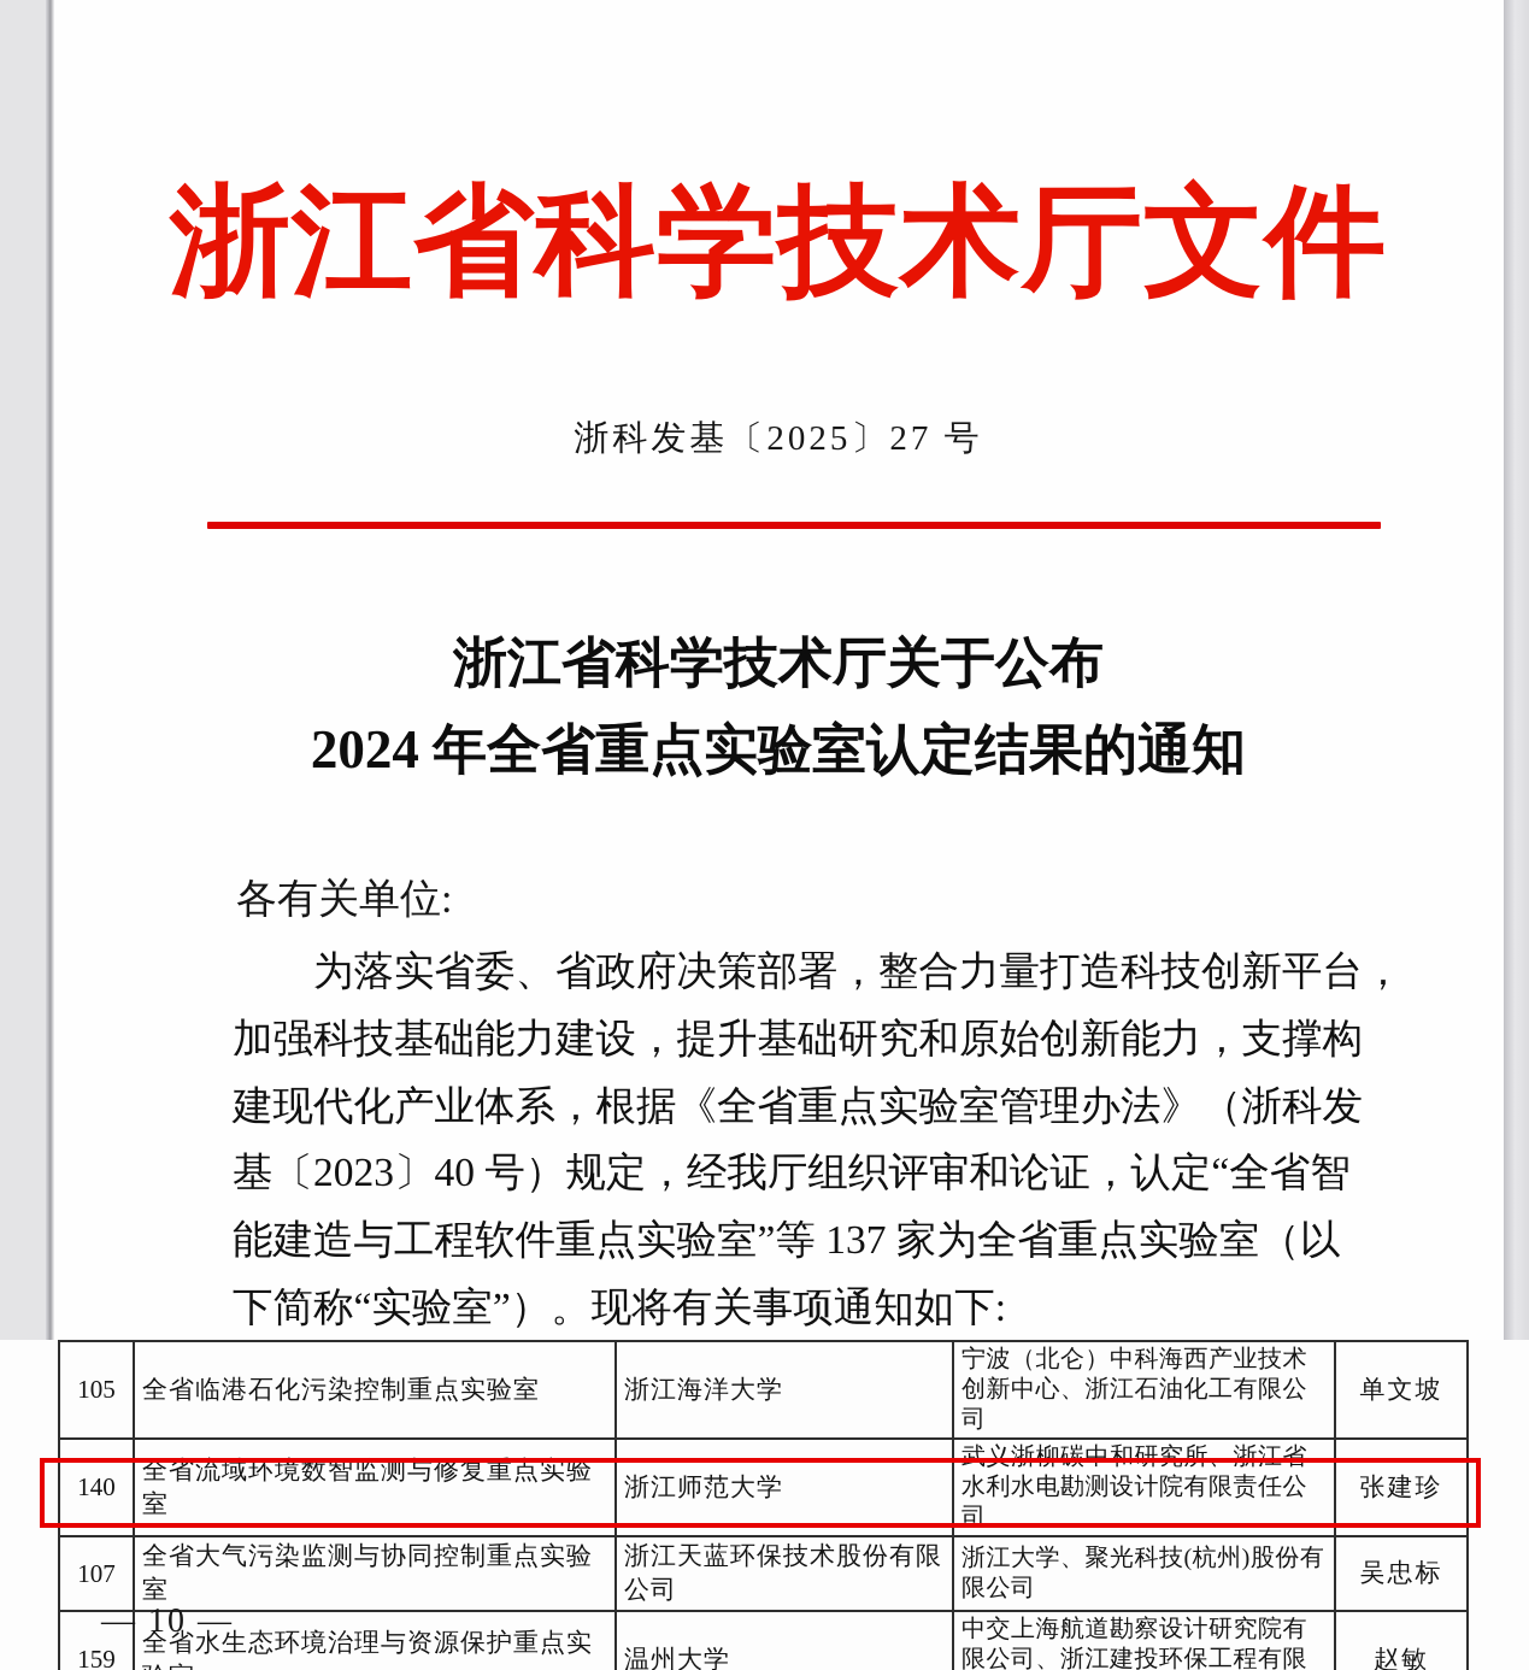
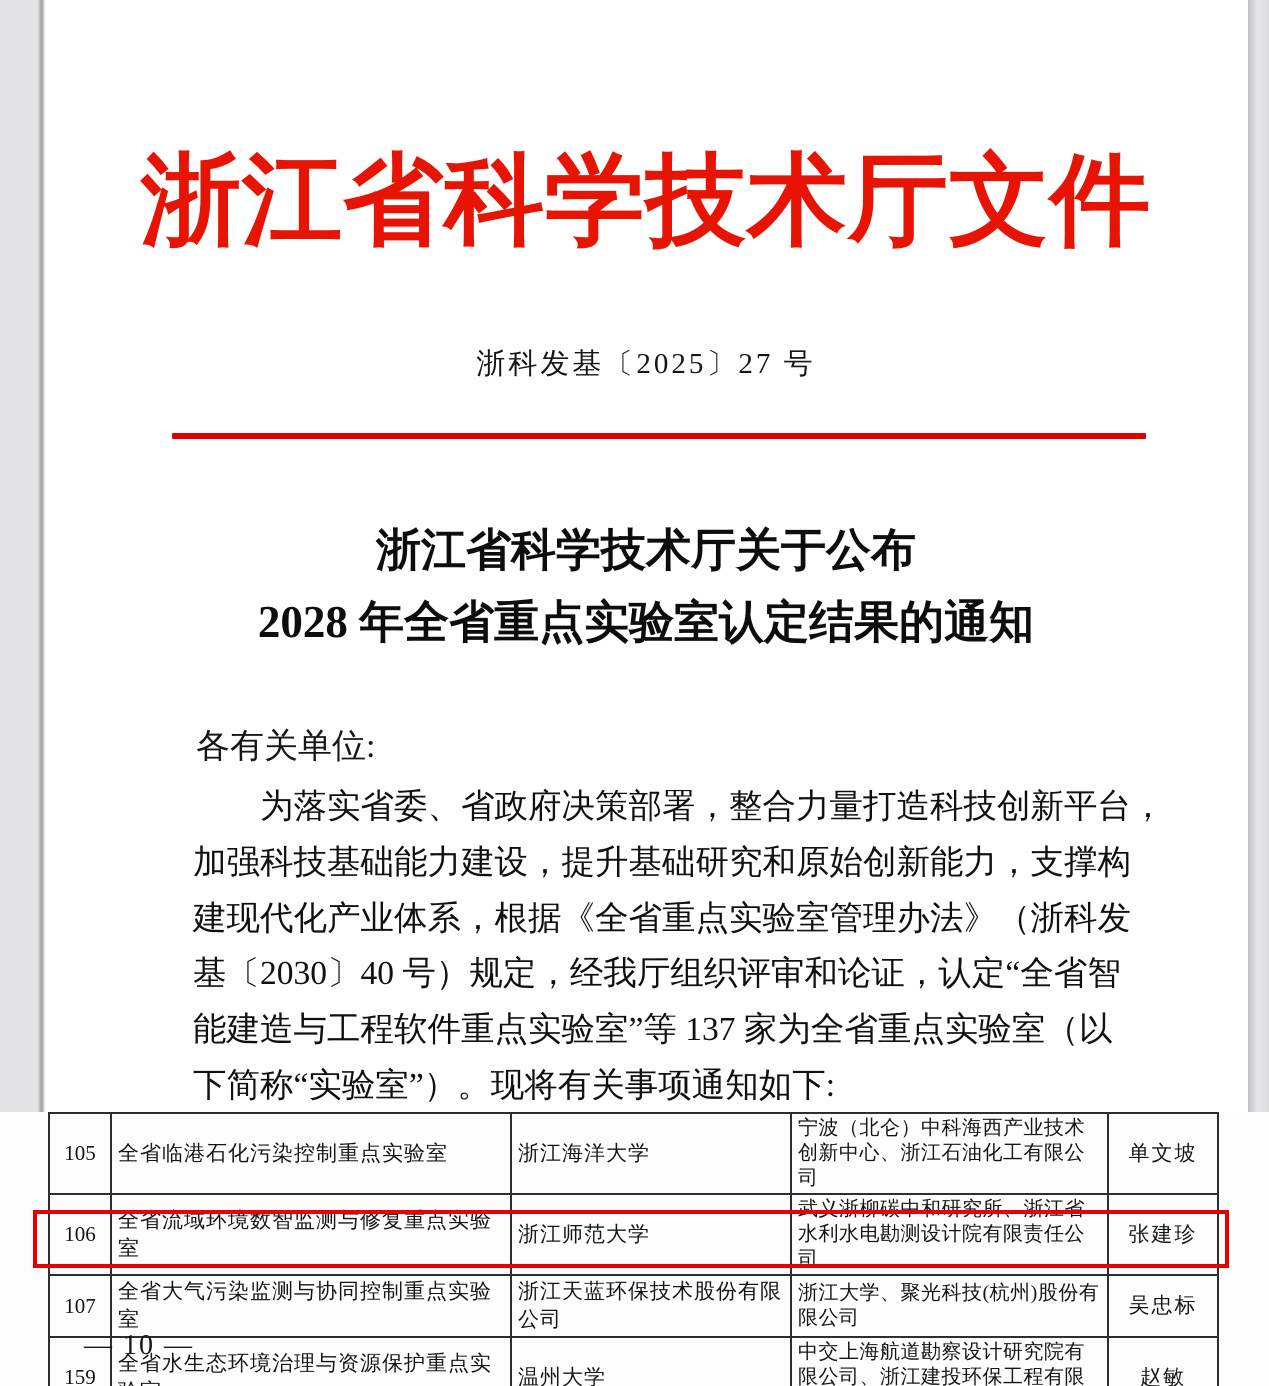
  浙江省科学技术厅文件
  浙科发基〔2025〕27 号
  浙江省科学技术厅关于公布
- 2024 年全省重点实验室认定结果的通知
+ 2028 年全省重点实验室认定结果的通知
  各有关单位:
  为落实省委、省政府决策部署，整合力量打造科技创新平台，
  加强科技基础能力建设，提升基础研究和原始创新能力，支撑构
  建现代化产业体系，根据《全省重点实验室管理办法》（浙科发
- 基〔2023〕40 号）规定，经我厅组织评审和论证，认定“全省智
+ 基〔2030〕40 号）规定，经我厅组织评审和论证，认定“全省智
  能建造与工程软件重点实验室”等 137 家为全省重点实验室（以
  下简称“实验室”）。现将有关事项通知如下:
  105	全省临港石化污染控制重点实验室	浙江海洋大学	宁波（北仑）中科海西产业技术创新中心、浙江石油化工有限公司	单文坡
- 140	全省流域环境数智监测与修复重点实验室	浙江师范大学	武义浙柳碳中和研究所、浙江省水利水电勘测设计院有限责任公司	张建珍
+ 106	全省流域环境数智监测与修复重点实验室	浙江师范大学	武义浙柳碳中和研究所、浙江省水利水电勘测设计院有限责任公司	张建珍
  107	全省大气污染监测与协同控制重点实验室	浙江天蓝环保技术股份有限公司	浙江大学、聚光科技(杭州)股份有限公司	吴忠标
  159	全省水生态环境治理与资源保护重点实	温州大学	中交上海航道勘察设计研究院有限公司、浙江建投环保工程有限	赵敏
  — 10 —
